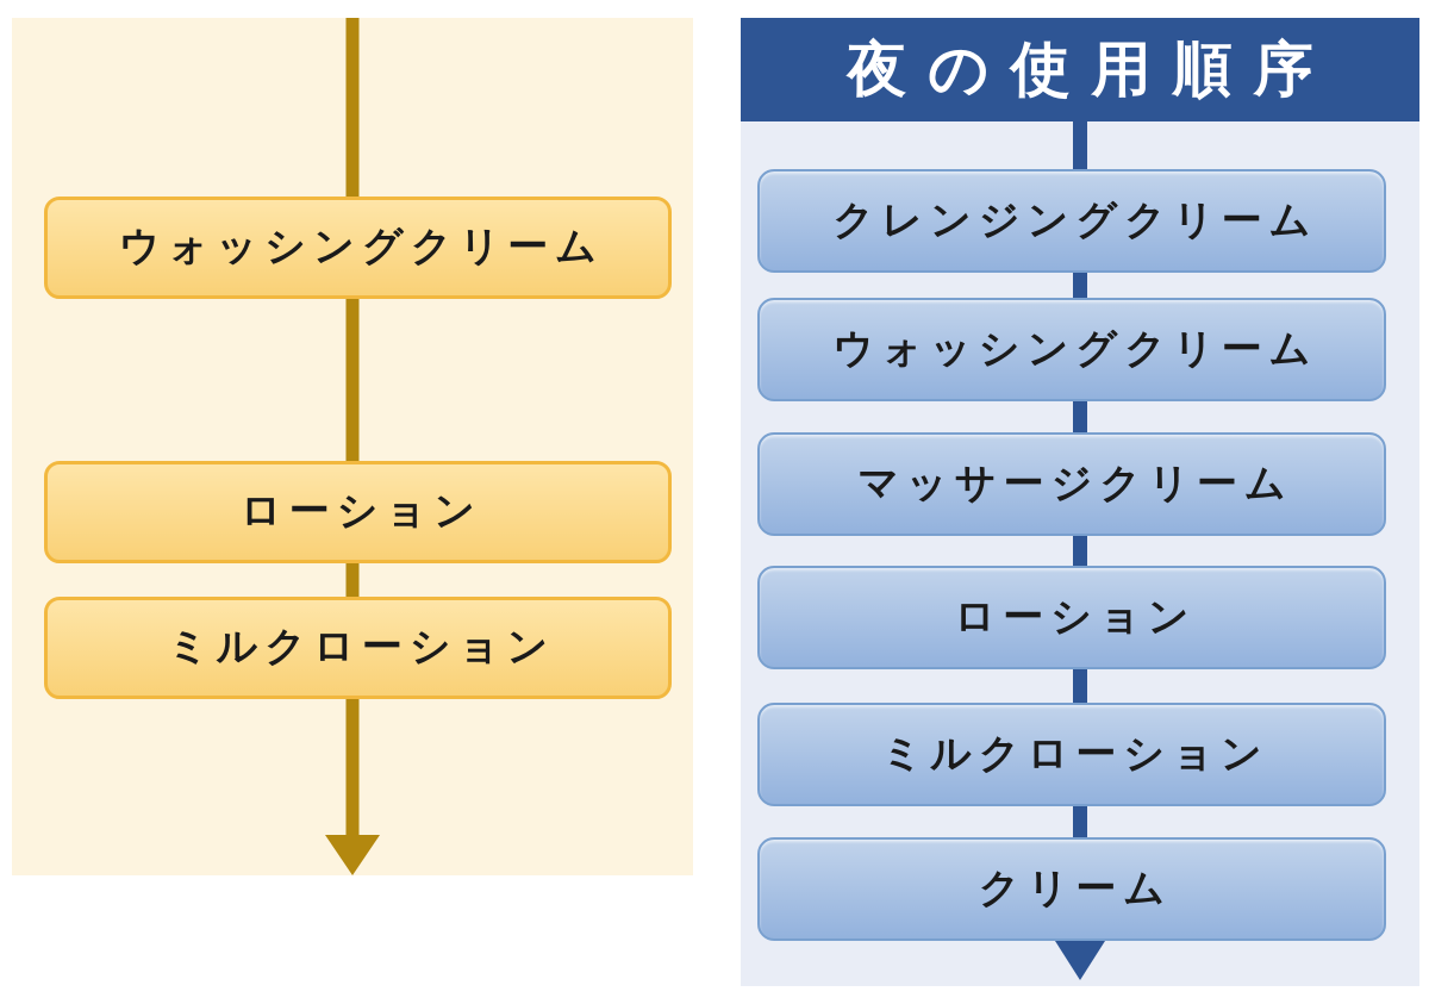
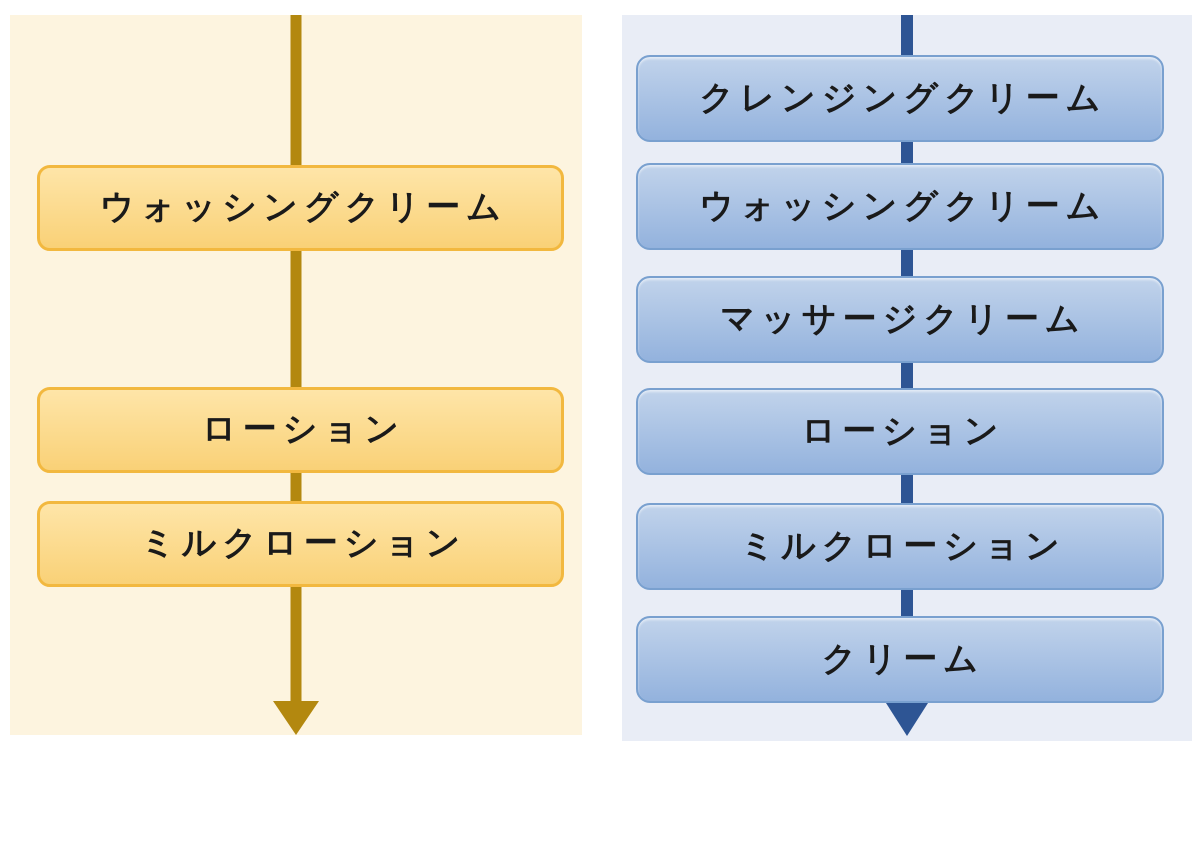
  ウォッシングクリーム
  ローション
  ミルクローション
- 夜の使用順序
  クレンジングクリーム
  ウォッシングクリーム
  マッサージクリーム
  ローション
  ミルクローション
  クリーム
